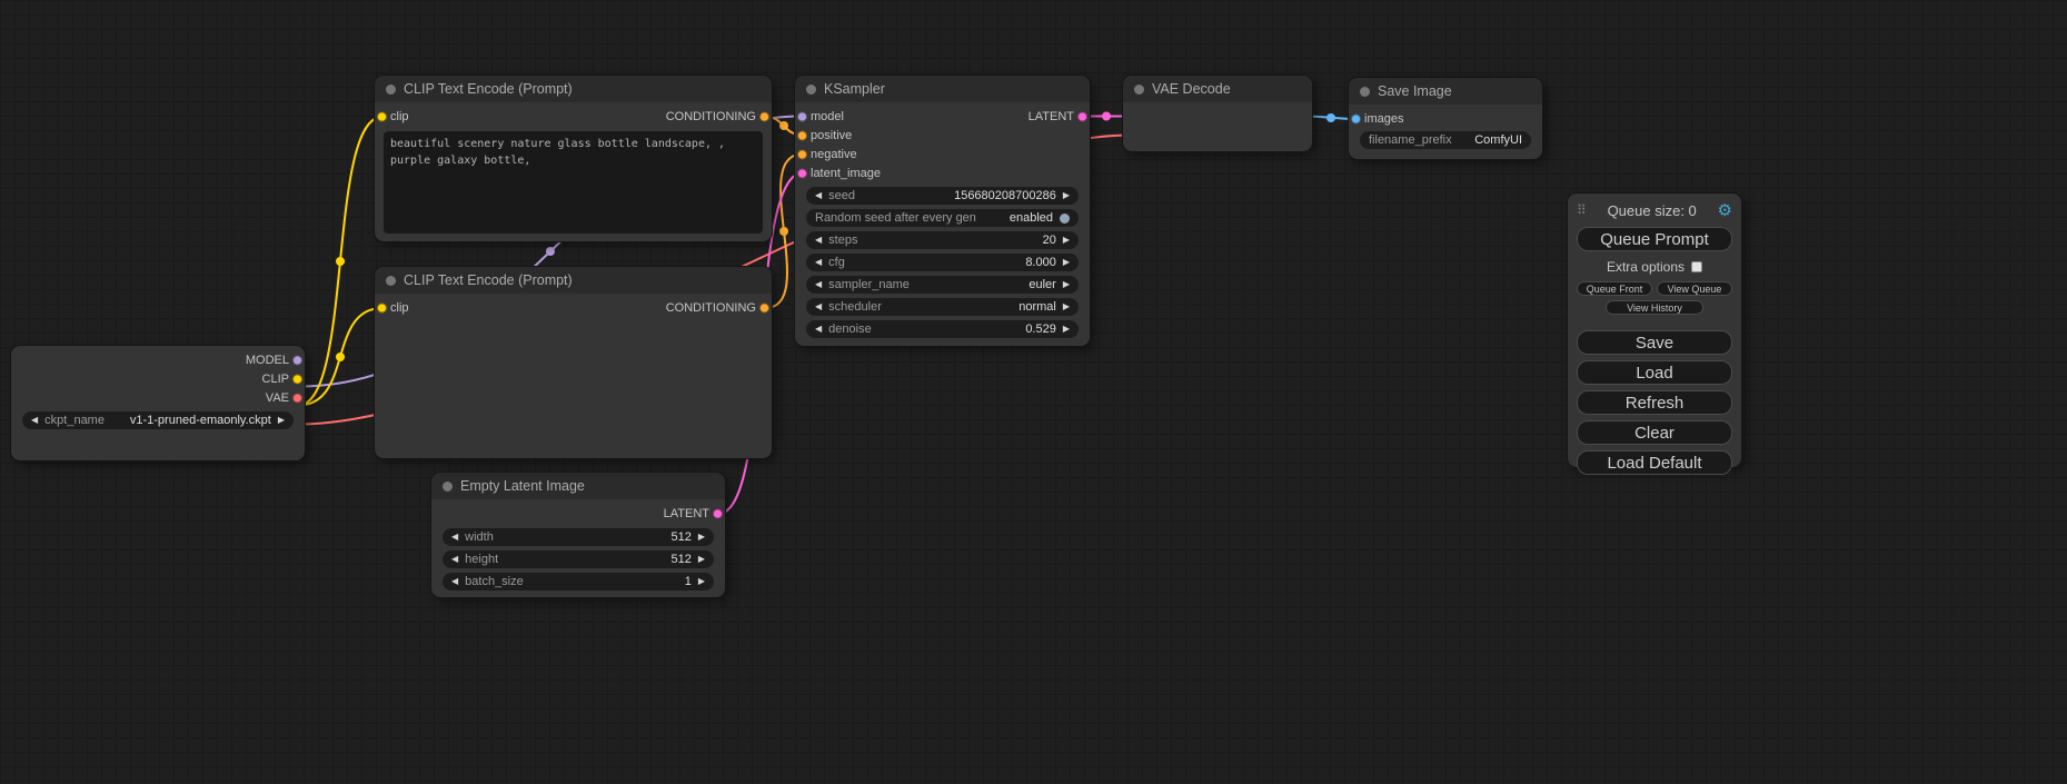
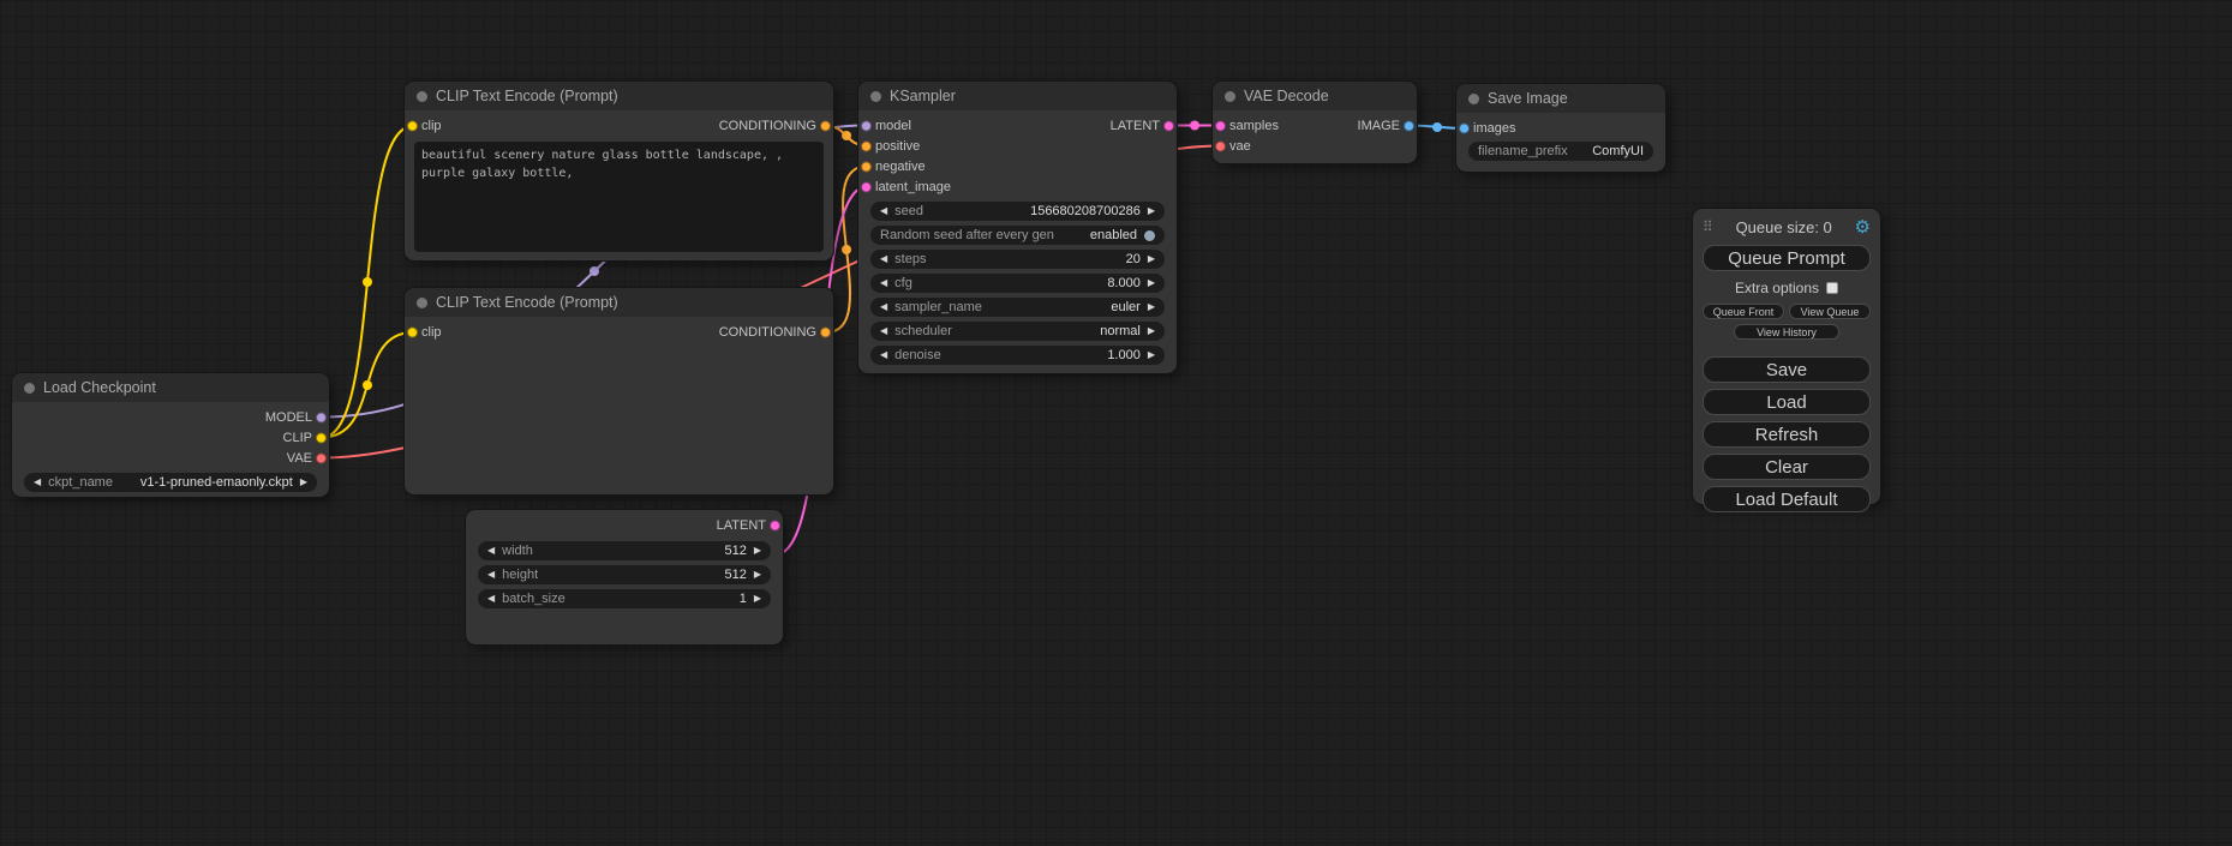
+ Load Checkpoint
  MODEL
  CLIP
  VAE
  ◀
  ckpt_name
  v1-1-pruned-emaonly.ckpt
  ▶
  CLIP Text Encode (Prompt)
  clip
  CONDITIONING
  beautiful scenery nature glass bottle landscape, , purple galaxy bottle,
  CLIP Text Encode (Prompt)
  clip
  CONDITIONING
- Empty Latent Image
  LATENT
  ◀
  width
  512
  ▶
  ◀
  height
  512
  ▶
  ◀
  batch_size
  1
  ▶
  KSampler
  model
  LATENT
  positive
  negative
  latent_image
  ◀
  seed
  156680208700286
  ▶
  Random seed after every gen
  enabled
  ◀
  steps
  20
  ▶
  ◀
  cfg
  8.000
  ▶
  ◀
  sampler_name
  euler
  ▶
  ◀
  scheduler
  normal
  ▶
  ◀
  denoise
- 0.529
+ 1.000
  ▶
  VAE Decode
+ samples
+ IMAGE
+ vae
  Save Image
  images
  filename_prefix
  ComfyUI
  ⠿
  Queue size: 0
  ⚙
  Queue Prompt
  Extra options
  Queue Front
  View Queue
  View History
  Save
  Load
  Refresh
  Clear
  Load Default
